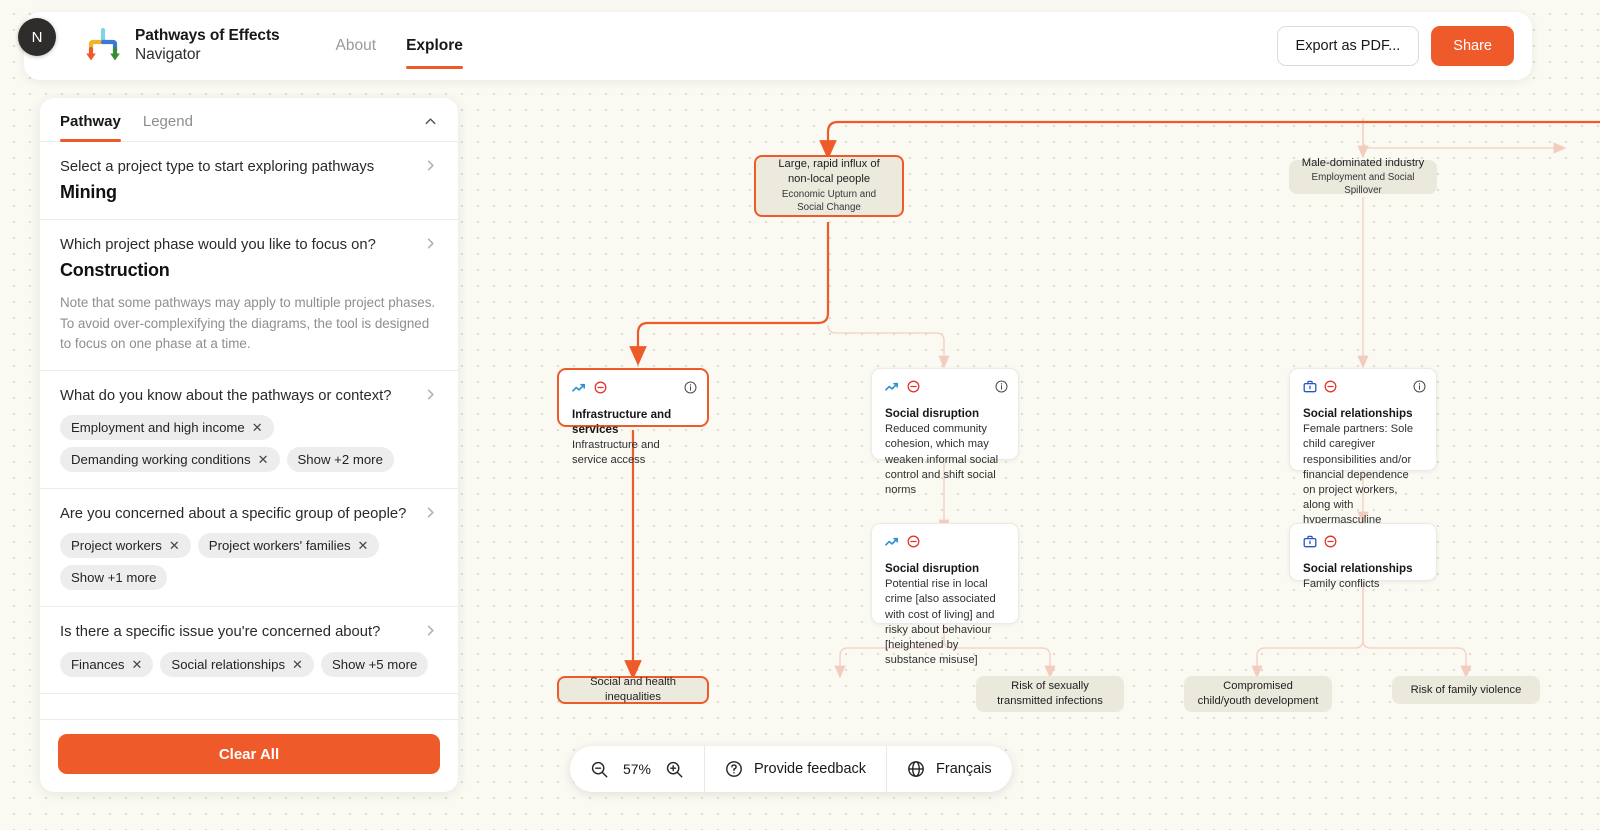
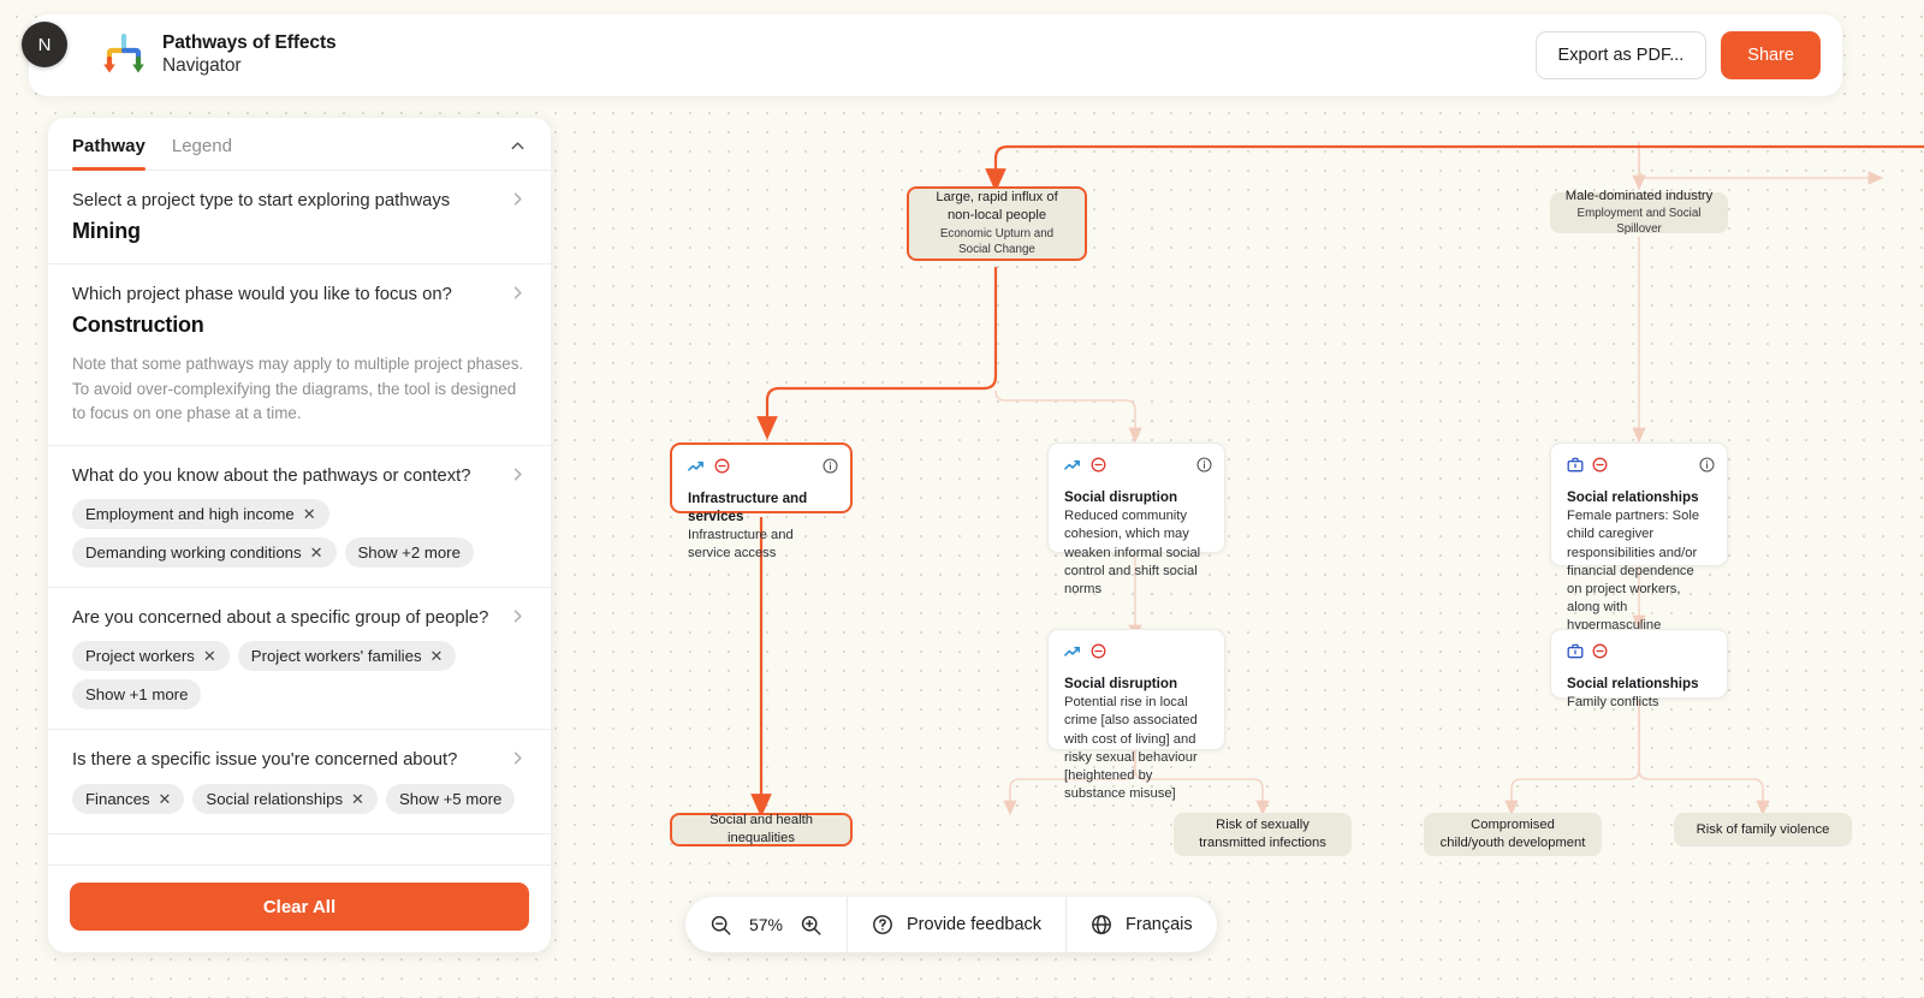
  Large, rapid influx of non-local people
  Economic Upturn and Social Change
  Male-dominated industry
  Employment and Social Spillover
  Infrastructure and services
  Infrastructure and service access
  Social disruption
  Reduced community cohesion, which may weaken informal social control and shift social norms
  Social disruption
- Potential rise in local crime [also associated with cost of living] and risky about behaviour [heightened by substance misuse]
+ Potential rise in local crime [also associated with cost of living] and risky sexual behaviour [heightened by substance misuse]
  Social relationships
  Female partners: Sole child caregiver responsibilities and/or financial dependence on project workers, along with hypermasculine
  Social relationships
  Family conflicts
  Social and health inequalities
  Risk of sexually transmitted infections
  Compromised child/youth development
  Risk of family violence
  N
  Pathways of Effects
  Navigator
- About
- Explore
  Export as PDF...
  Share
  Pathway
  Legend
  Select a project type to start exploring pathways
  Mining
  Which project phase would you like to focus on?
  Construction
  Note that some pathways may apply to multiple project phases. To avoid over-complexifying the diagrams, the tool is designed to focus on one phase at a time.
  What do you know about the pathways or context?
  Employment and high income
  ✕
  Demanding working conditions
  ✕
  Show +2 more
  Are you concerned about a specific group of people?
  Project workers
  ✕
  Project workers' families
  ✕
  Show +1 more
  Is there a specific issue you're concerned about?
  Finances
  ✕
  Social relationships
  ✕
  Show +5 more
  Clear All
  57%
  Provide feedback
  Français
